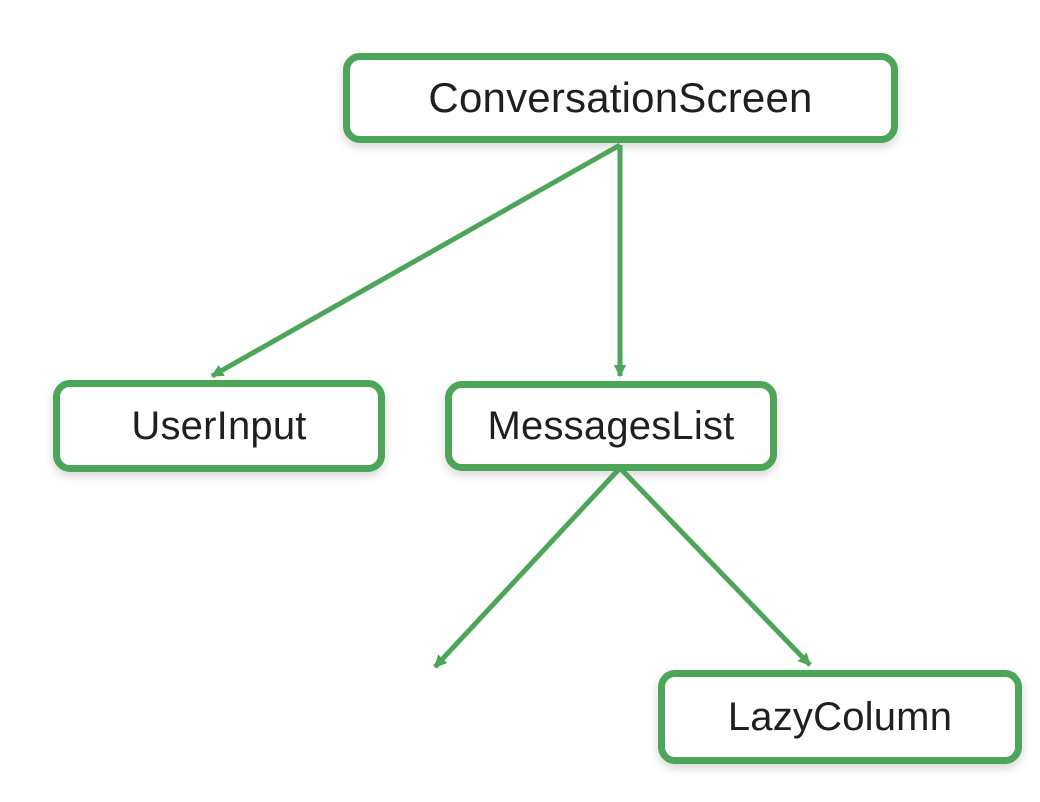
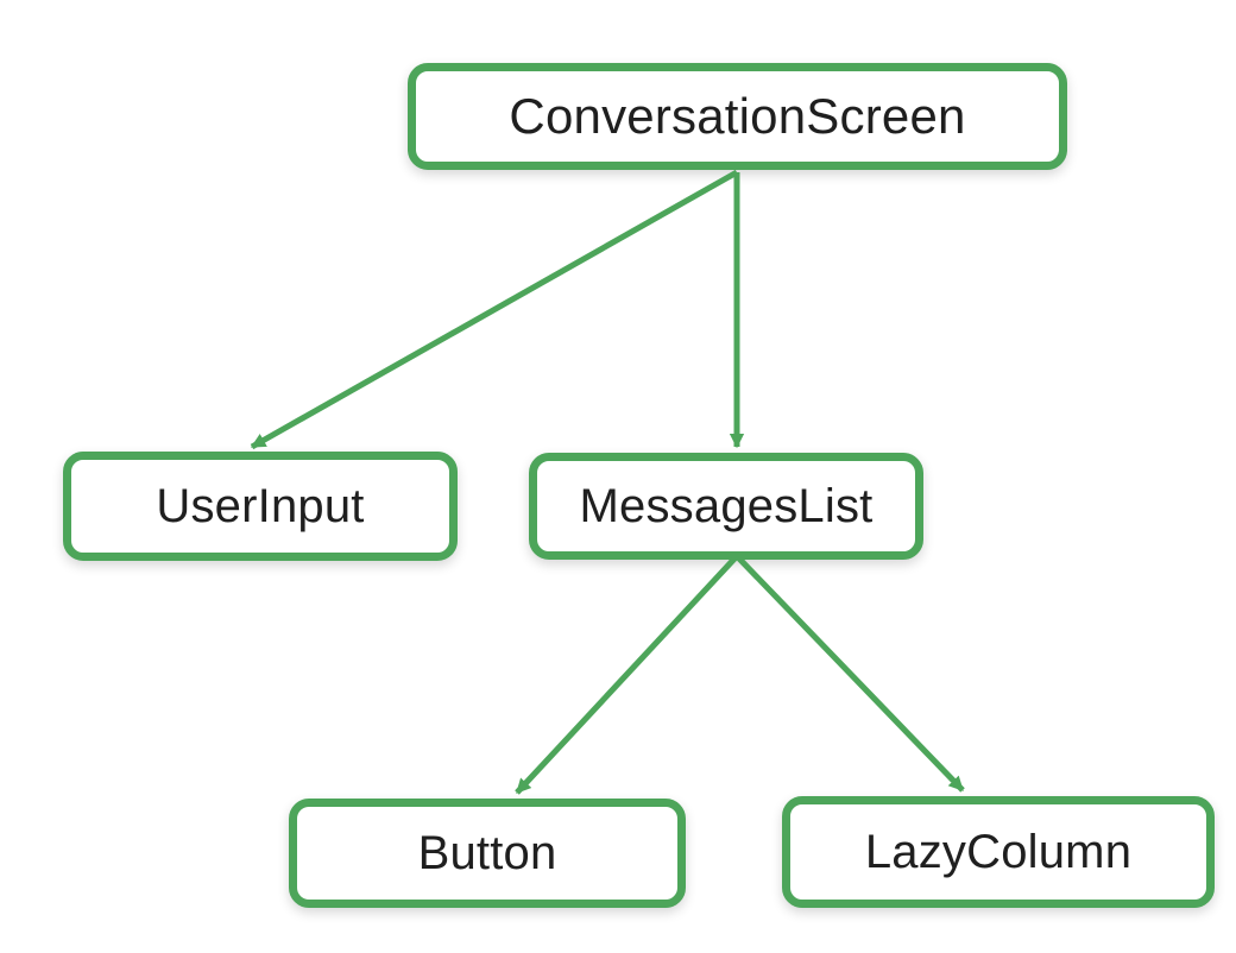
  ConversationScreen
  UserInput
  MessagesList
+ Button
  LazyColumn
